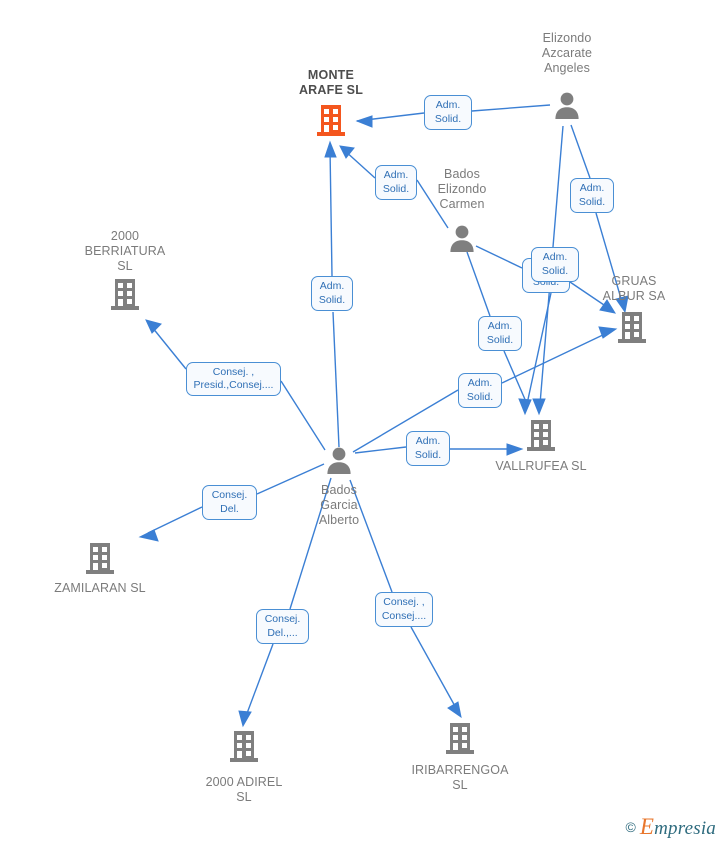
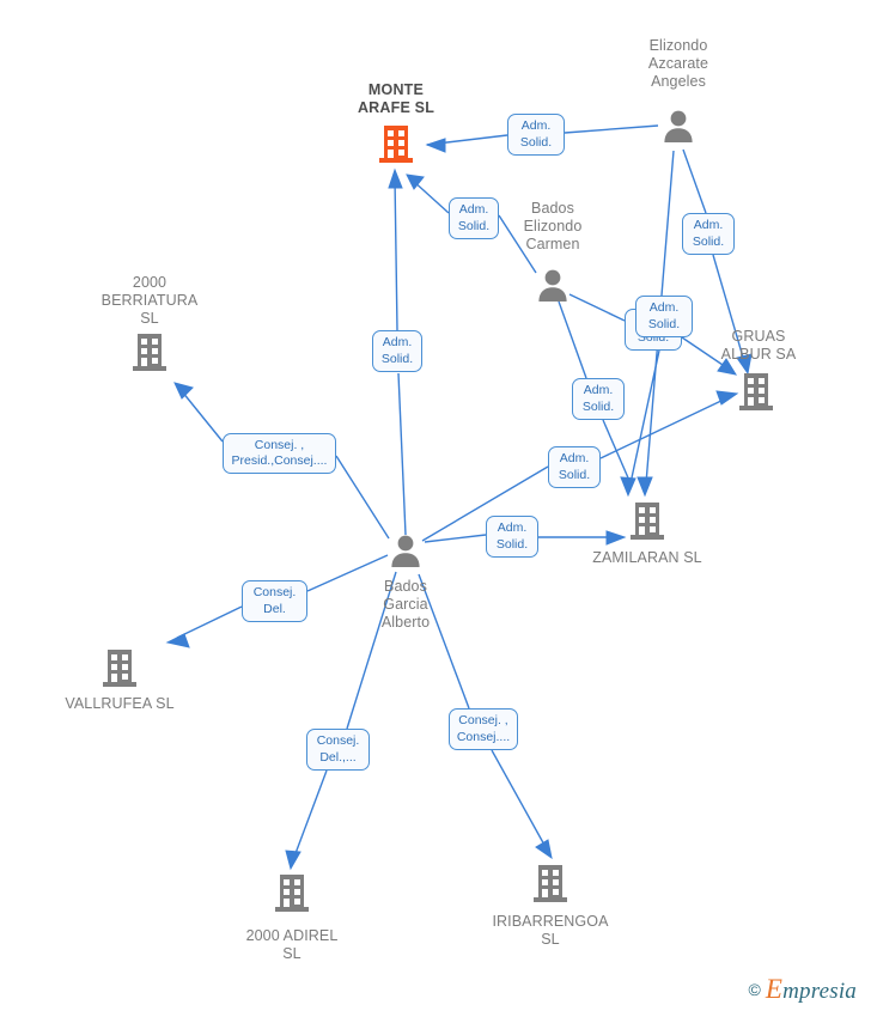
  MONTE
  ARAFE SL
  Elizondo
  Azcarate
  Angeles
  Bados
  Elizondo
  Carmen
  GRUAS
  ALBUR SA
- VALLRUFEA SL
+ ZAMILARAN SL
  2000
  BERRIATURA
  SL
  Bados
  Garcia
  Alberto
- ZAMILARAN SL
+ VALLRUFEA SL
  2000 ADIREL
  SL
  IRIBARRENGOA
  SL
  Adm.
  Solid.
  Adm.
  Solid.
  Adm.
  Solid.
  Adm.
  Solid.
  Adm.
  Solid.
  Adm.
  Solid.
  Adm.
  Solid.
  Adm.
  Solid.
  Consej. ,
  Presid.,Consej....
  Consej.
  Del.
  Consej.
  Del.,...
  Consej. ,
  Consej....
  ©
  Empresia
